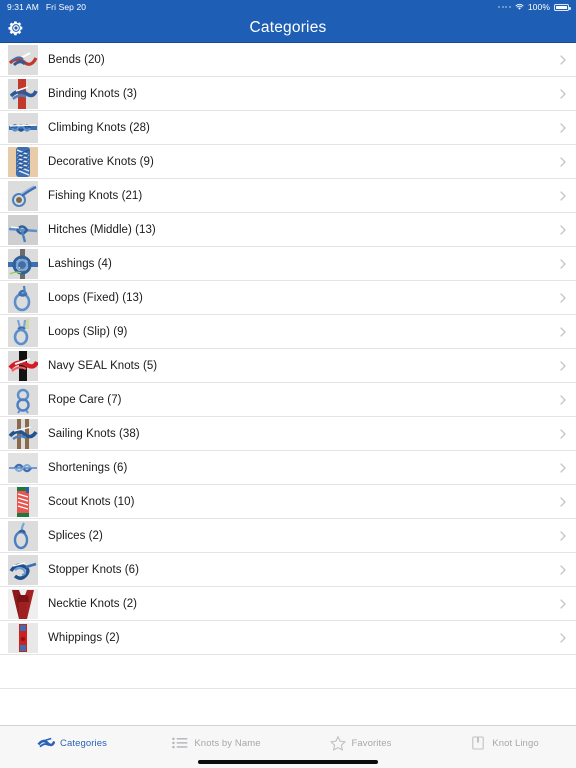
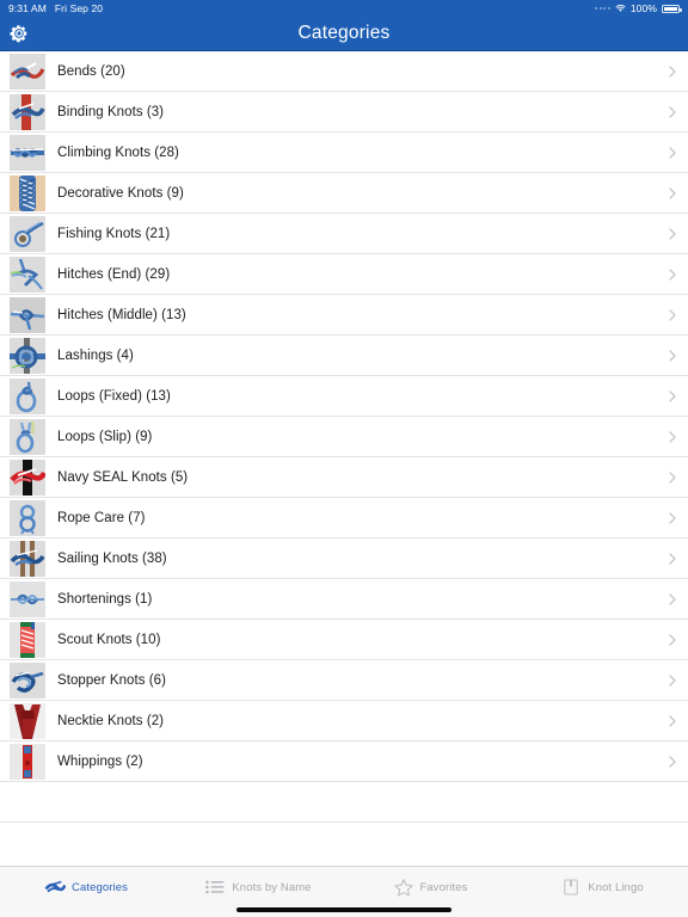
  9:31 AM
  Fri Sep 20
  100%
  Categories
  Bends (20)
  Binding Knots (3)
  Climbing Knots (28)
  Decorative Knots (9)
  Fishing Knots (21)
+ Hitches (End) (29)
  Hitches (Middle) (13)
  Lashings (4)
  Loops (Fixed) (13)
  Loops (Slip) (9)
  Navy SEAL Knots (5)
  Rope Care (7)
  Sailing Knots (38)
- Shortenings (6)
+ Shortenings (1)
  Scout Knots (10)
- Splices (2)
  Stopper Knots (6)
  Necktie Knots (2)
  Whippings (2)
  Categories
  Knots by Name
  Favorites
  Knot Lingo
